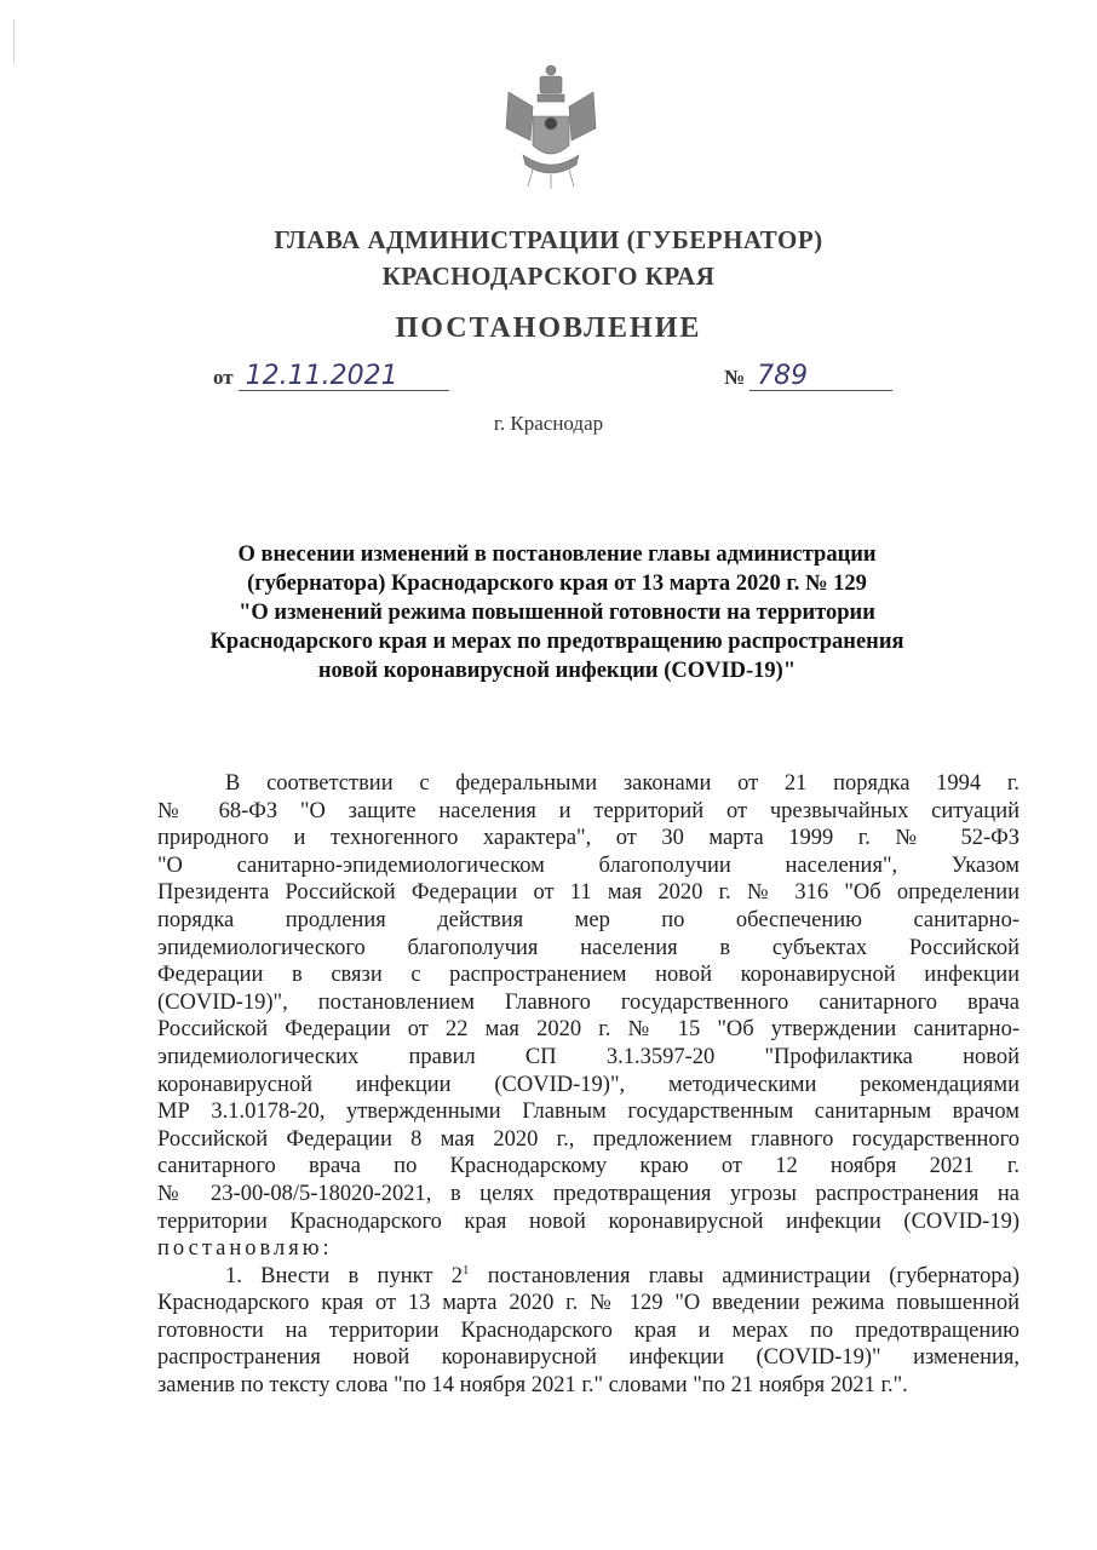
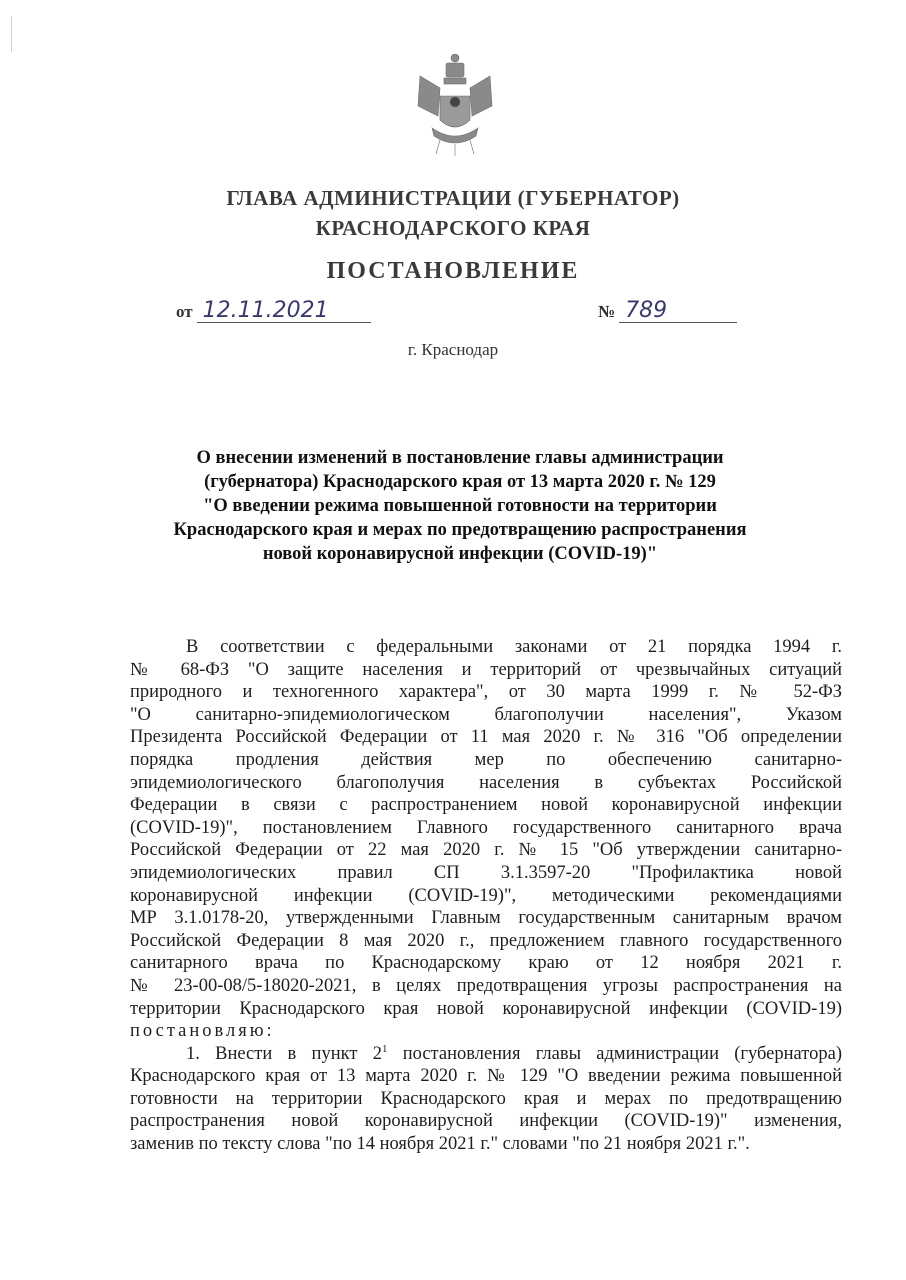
  ГЛАВА АДМИНИСТРАЦИИ (ГУБЕРНАТОР)
  КРАСНОДАРСКОГО КРАЯ
  ПОСТАНОВЛЕНИЕ
  от 12.11.2021
  № 789
  г. Краснодар
  О внесении изменений в постановление главы администрации
  (губернатора) Краснодарского края от 13 марта 2020 г. № 129
- "О изменений режима повышенной готовности на территории
+ "О введении режима повышенной готовности на территории
  Краснодарского края и мерах по предотвращению распространения
  новой коронавирусной инфекции (COVID-19)"
  В соответствии с федеральными законами от 21 порядка 1994 г.
  № 68-ФЗ "О защите населения и территорий от чрезвычайных ситуаций
  природного и техногенного характера", от 30 марта 1999 г. № 52-ФЗ
  "О санитарно-эпидемиологическом благополучии населения", Указом
  Президента Российской Федерации от 11 мая 2020 г. № 316 "Об определении
  порядка продления действия мер по обеспечению санитарно-
  эпидемиологического благополучия населения в субъектах Российской
  Федерации в связи с распространением новой коронавирусной инфекции
  (COVID-19)", постановлением Главного государственного санитарного врача
  Российской Федерации от 22 мая 2020 г. № 15 "Об утверждении санитарно-
  эпидемиологических правил СП 3.1.3597-20 "Профилактика новой
  коронавирусной инфекции (COVID-19)", методическими рекомендациями
  МР 3.1.0178-20, утвержденными Главным государственным санитарным врачом
  Российской Федерации 8 мая 2020 г., предложением главного государственного
  санитарного врача по Краснодарскому краю от 12 ноября 2021 г.
  № 23-00-08/5-18020-2021, в целях предотвращения угрозы распространения на
  территории Краснодарского края новой коронавирусной инфекции (COVID-19)
  постановляю:
  1. Внести в пункт 21 постановления главы администрации (губернатора)
  Краснодарского края от 13 марта 2020 г. № 129 "О введении режима повышенной
  готовности на территории Краснодарского края и мерах по предотвращению
  распространения новой коронавирусной инфекции (COVID-19)" изменения,
  заменив по тексту слова "по 14 ноября 2021 г." словами "по 21 ноября 2021 г.".
